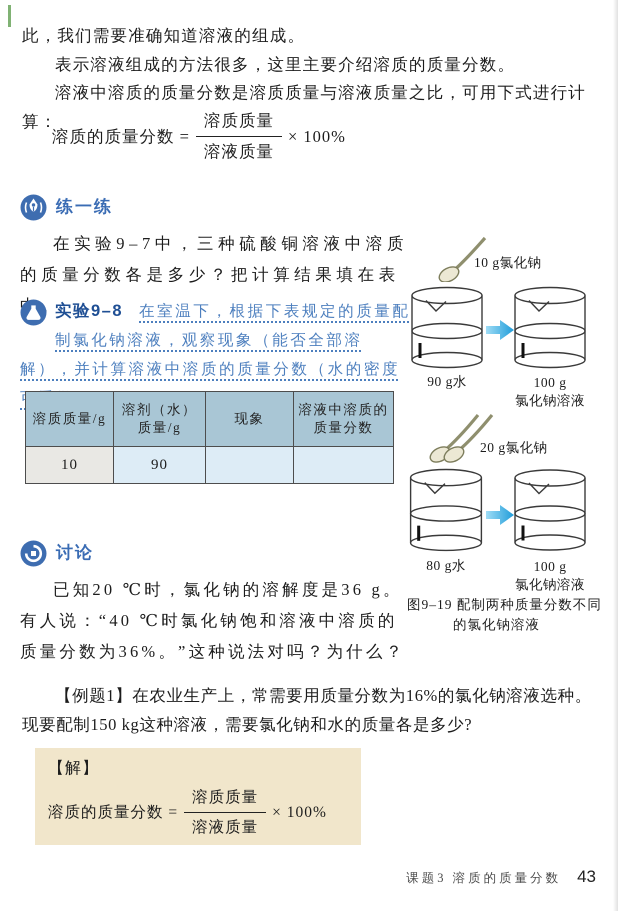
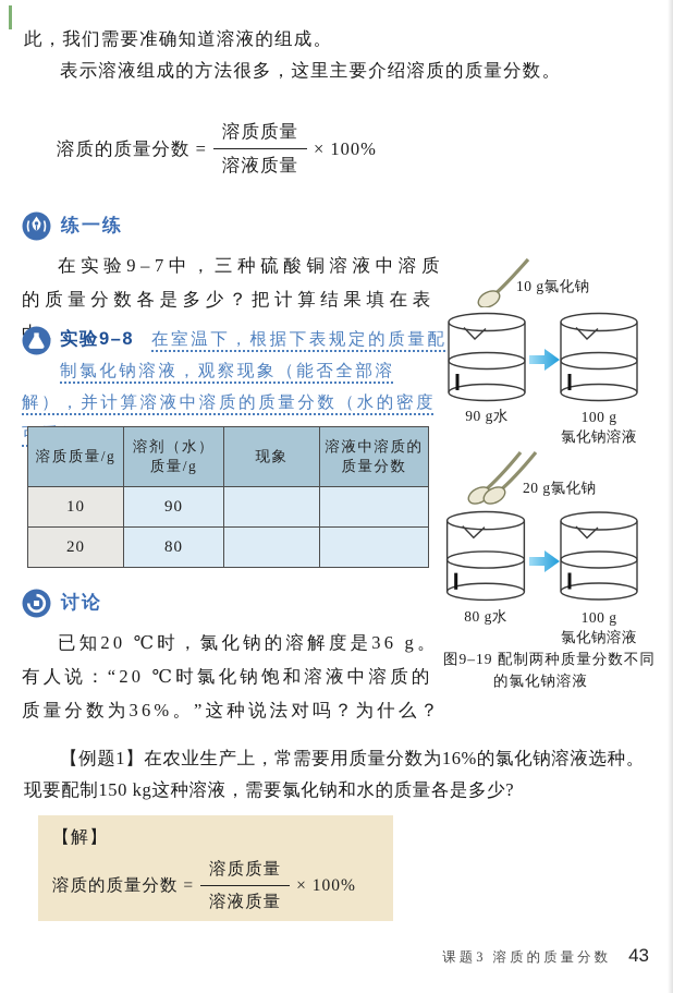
  此，我们需要准确知道溶液的组成。
  表示溶液组成的方法很多，这里主要介绍溶质的质量分数。
- 溶液中溶质的质量分数是溶质质量与溶液质量之比，可用下式进行计算：
  溶质的质量分数 =
  溶质质量
  溶液质量
  × 100%
  练一练
  在实验9–7中，三种硫酸铜溶液中溶质的质量分数各是多少？把计算结果填在表。
  实验9–8 在室温下，根据下表规定的质量配制氯化钠溶液，观察现象（能否全部溶解），并计算溶液中溶质的质量分数（水的密度
  溶质质量/g	溶剂（水）质量/g	现象	溶液中溶质的质量分数
  10	90
+ 20	80
  讨论
- 已知20 ℃时，氯化钠的溶解度是36 g。有人说：“40 ℃时氯化钠饱和溶液中溶质的质量分数为36%。”这种说法对吗？为什么？
+ 已知20 ℃时，氯化钠的溶解度是36 g。有人说：“20 ℃时氯化钠饱和溶液中溶质的质量分数为36%。”这种说法对吗？为什么？
  【例题1】在农业生产上，常需要用质量分数为16%的氯化钠溶液选种。现要配制150 kg这种溶液，需要氯化钠和水的质量各是多少?
  【解】
  溶质的质量分数 =
  溶质质量
  溶液质量
  × 100%
  10 g氯化钠
  90 g水
  100 g
  氯化钠溶液
  20 g氯化钠
  80 g水
  100 g
  氯化钠溶液
  图9–19 配制两种质量分数不同
  的氯化钠溶液
  课题3 溶质的质量分数
  43
